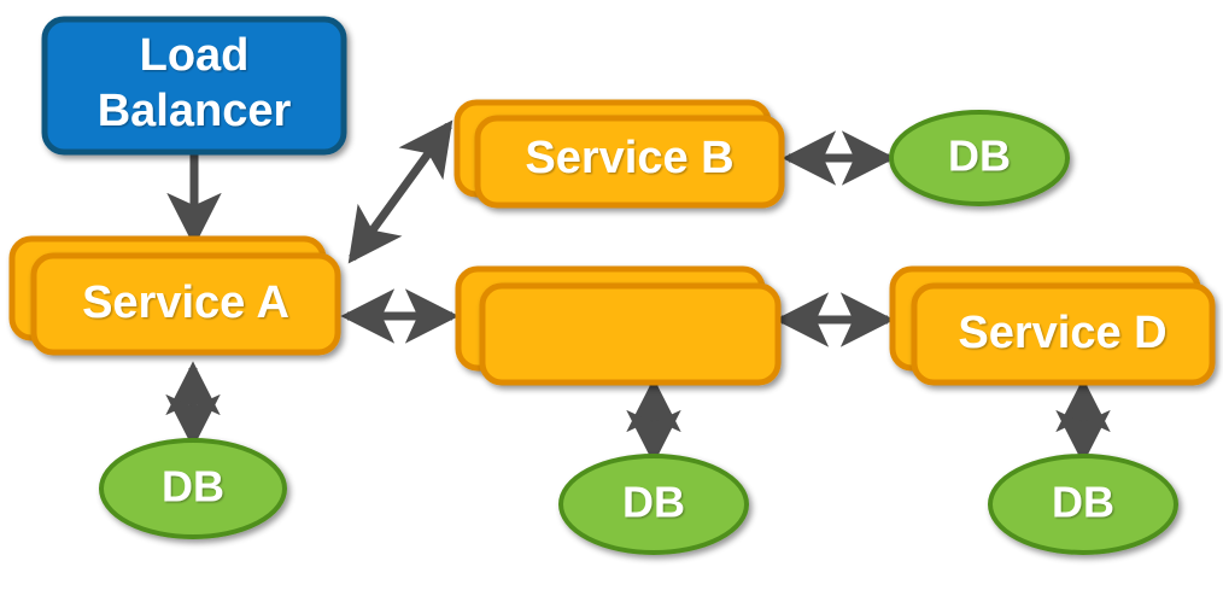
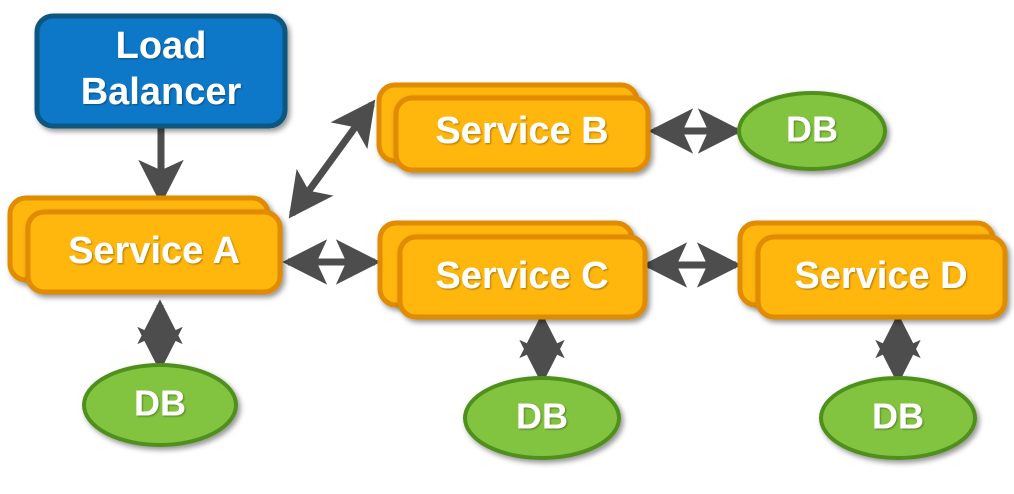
  Load
  Balancer
  Service A
  Service B
+ Service C
  Service D
  DB
  DB
  DB
  DB
